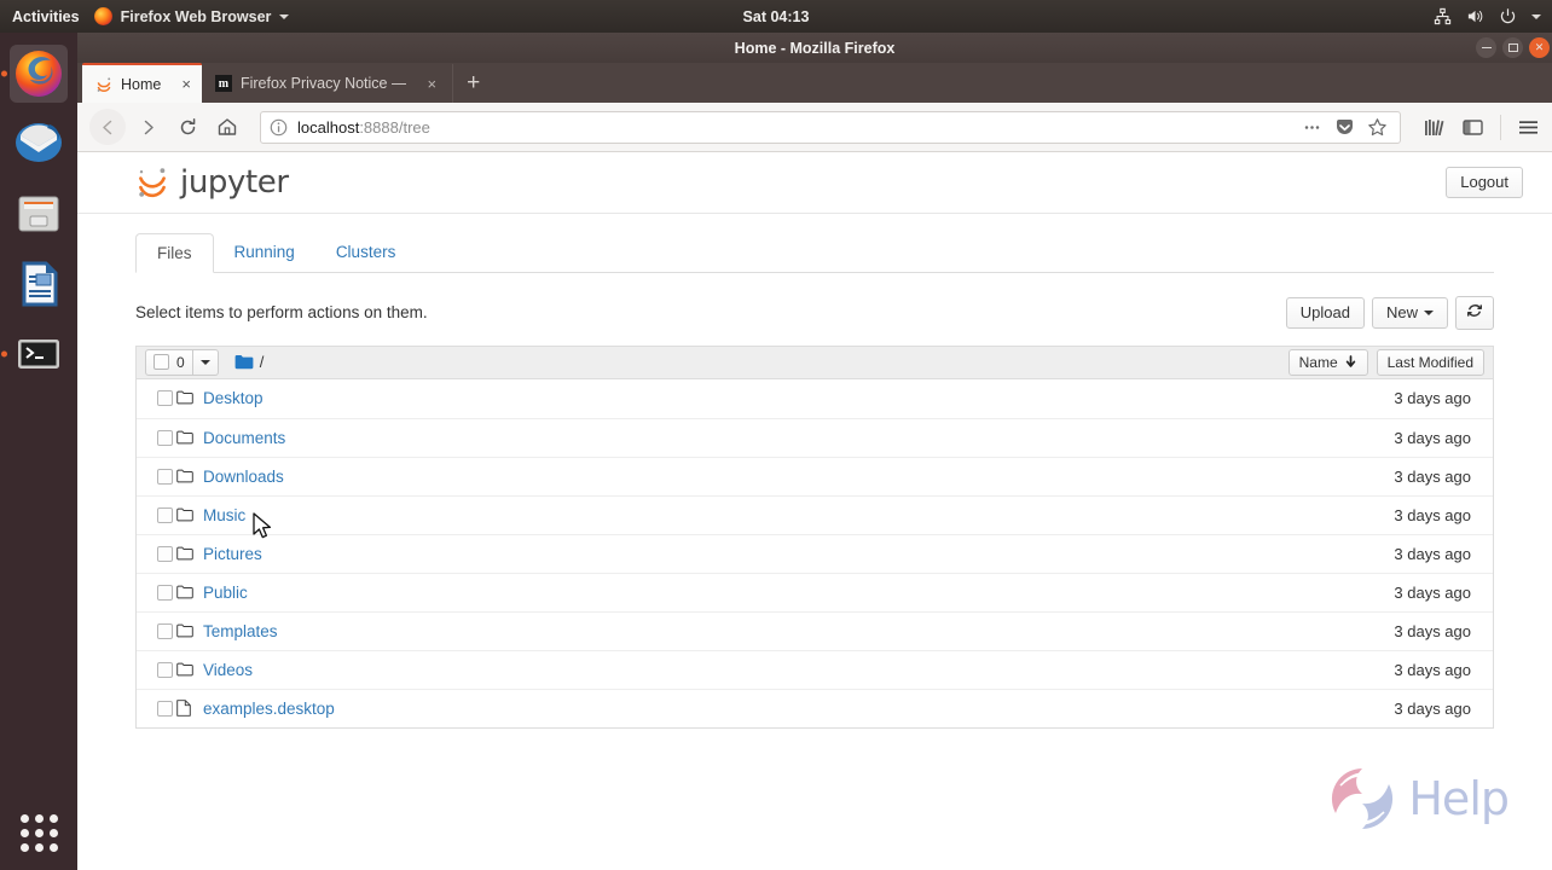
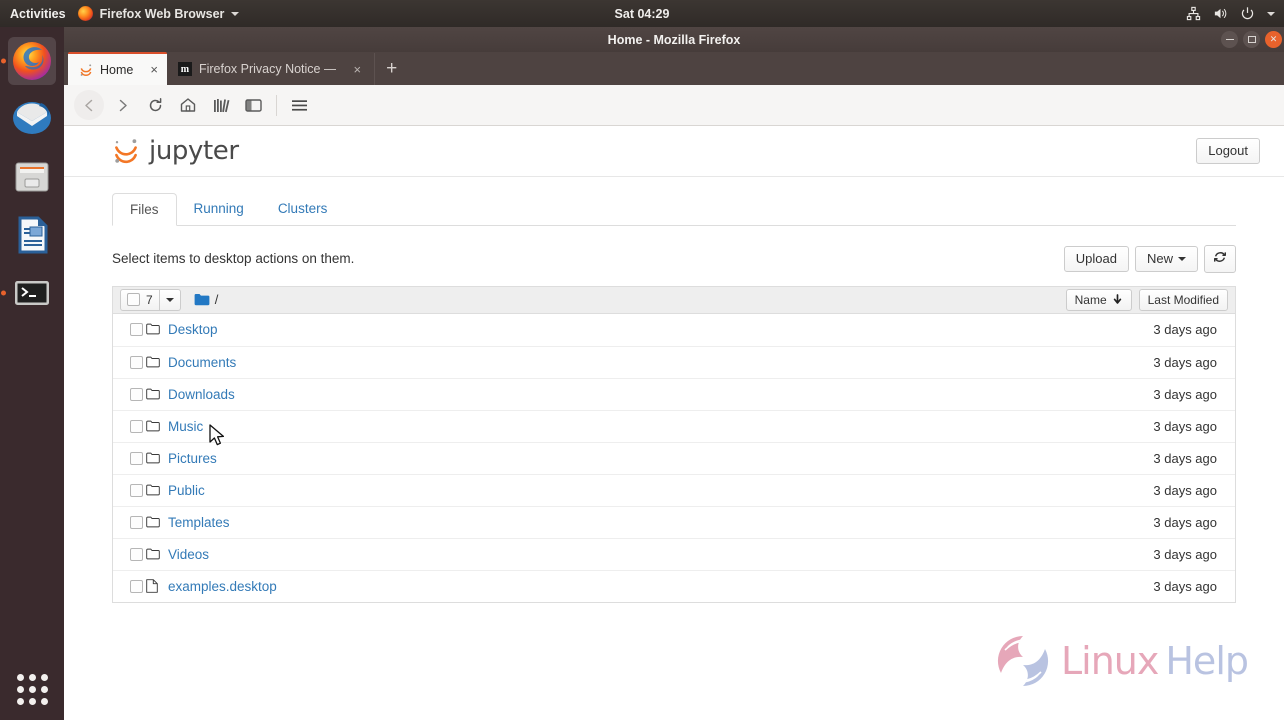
  Activities
  Firefox Web Browser
- Sat 04:13
+ Sat 04:29
  Home - Mozilla Firefox
  ✕
  Home
  ×
  m
  Firefox Privacy Notice —
  ×
  +
- localhost:8888/tree
  jupyter
  Logout
  Files
  Running
  Clusters
- Select items to perform actions on them.
+ Select items to desktop actions on them.
  Upload
  New
- 0
+ 7
  /
  Name
  Last Modified
  Desktop
  3 days ago
  Documents
  3 days ago
  Downloads
  3 days ago
  Music
  3 days ago
  Pictures
  3 days ago
  Public
  3 days ago
  Templates
  3 days ago
  Videos
  3 days ago
  examples.desktop
  3 days ago
+ Linux
  Help
